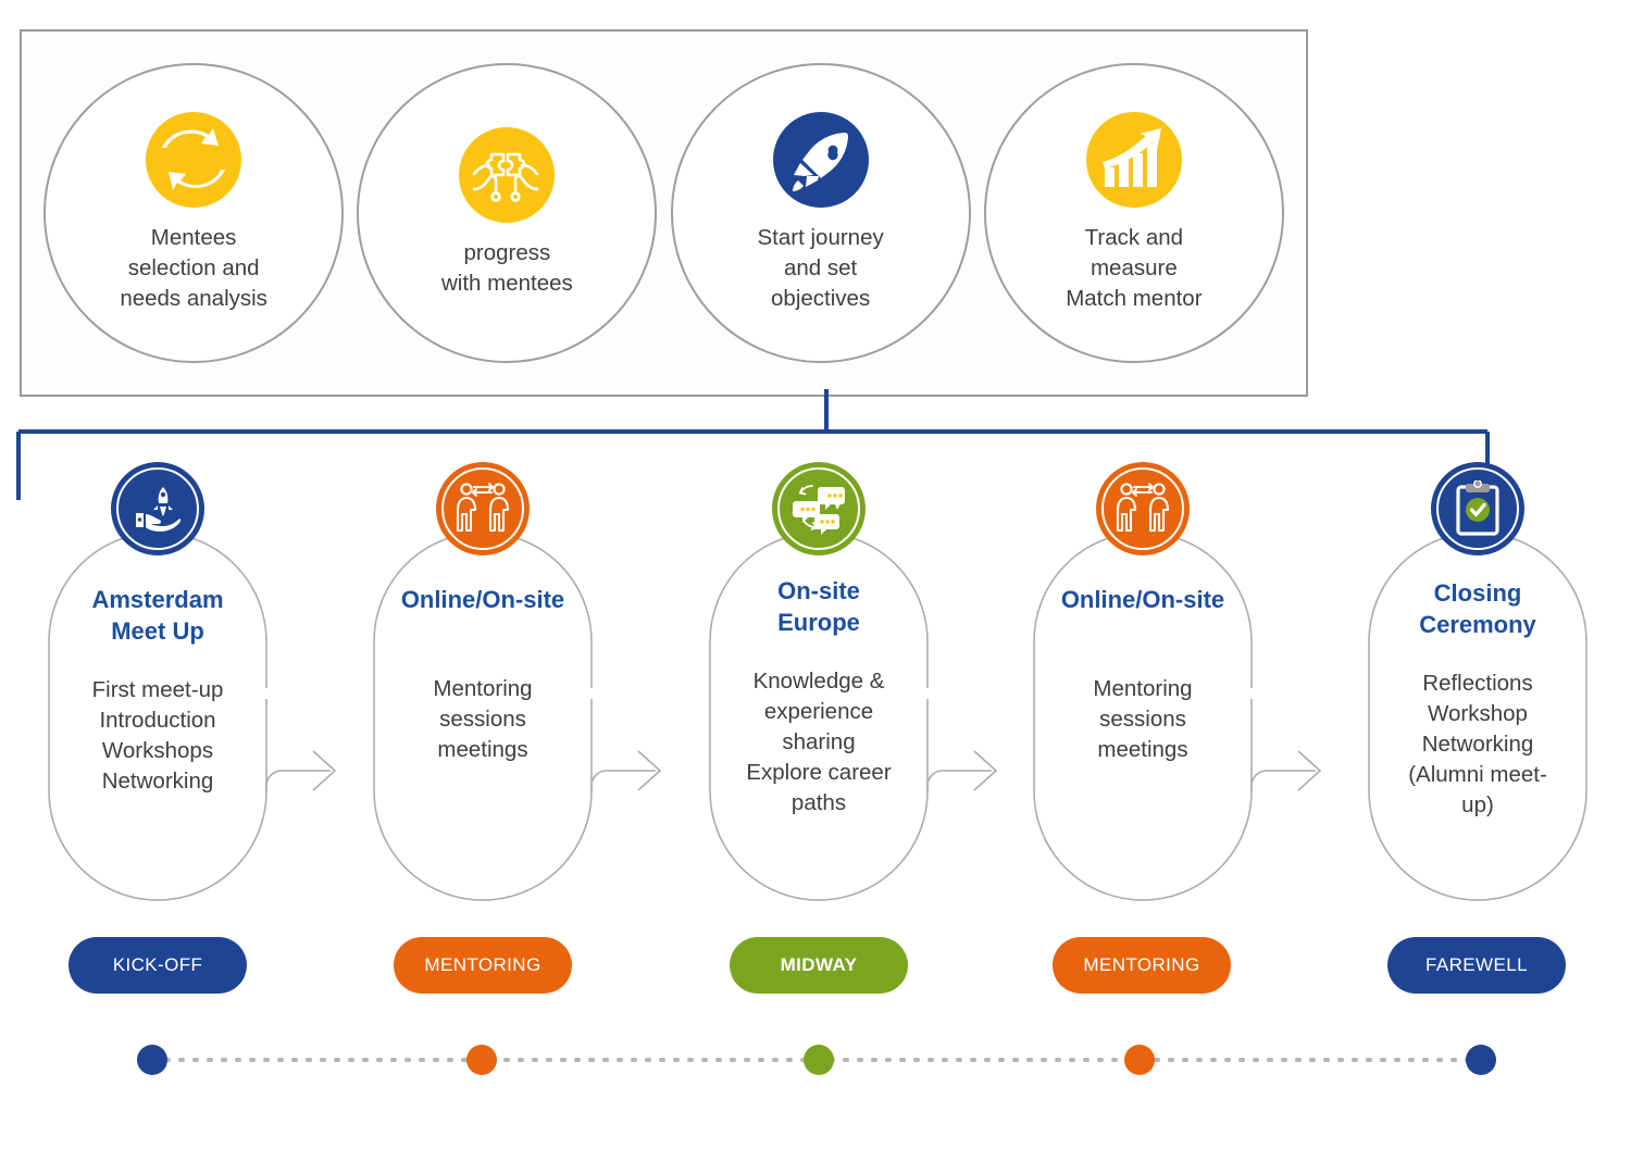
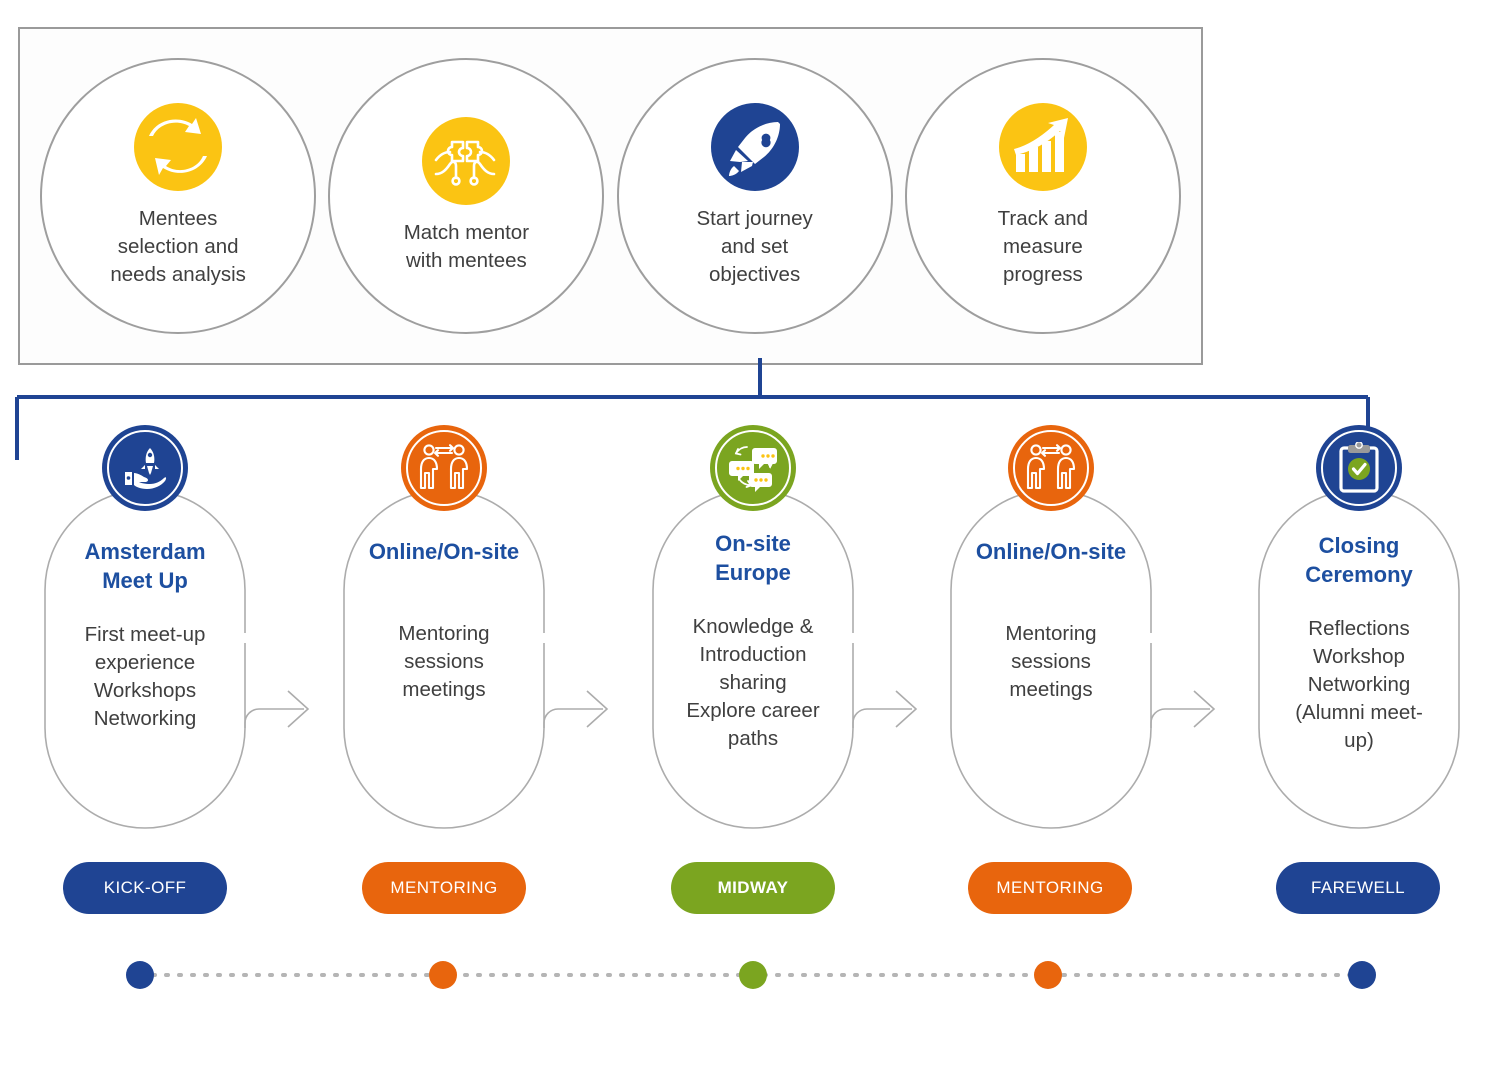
  Mentees
  selection and
  needs analysis
- progress
+ Match mentor
  with mentees
  Start journey
  and set
  objectives
  Track and
  measure
- Match mentor
+ progress
  Amsterdam
  Meet Up
  First meet-up
- Introduction
+ experience
  Workshops
  Networking
  Online/On-site
  Mentoring
  sessions
  meetings
  On-site
  Europe
  Knowledge &
- experience
+ Introduction
  sharing
  Explore career
  paths
  Online/On-site
  Mentoring
  sessions
  meetings
  Closing
  Ceremony
  Reflections
  Workshop
  Networking
  (Alumni meet-
  up)
  KICK-OFF
  MENTORING
  MIDWAY
  MENTORING
  FAREWELL
